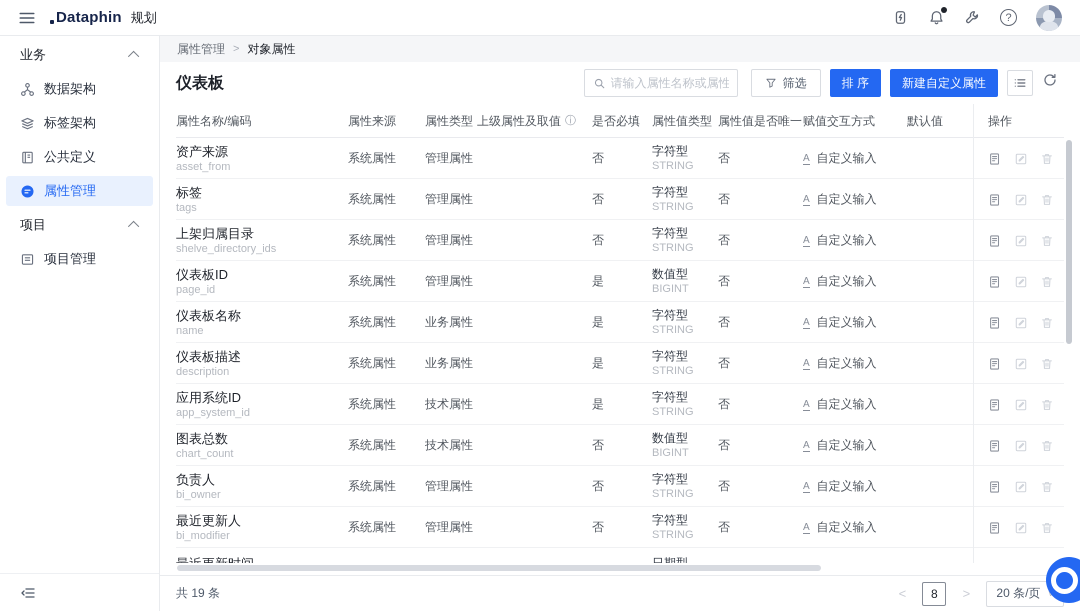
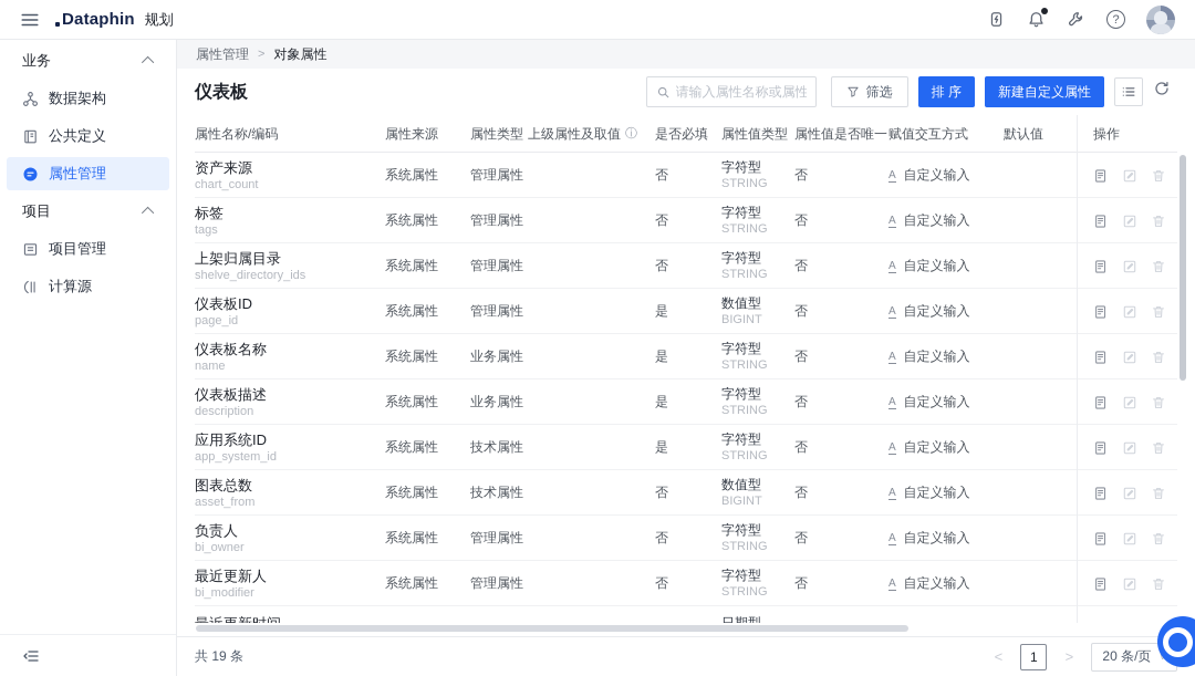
  Dataphin
  规划
  ?
  业务
  数据架构
- 标签架构
  公共定义
  属性管理
  项目
  项目管理
+ 计算源
  属性管理
  >
  对象属性
  仪表板
  请输入属性名称或属性
  筛选
  排 序
  新建自定义属性
  属性名称/编码
  属性来源
  属性类型
  上级属性及取值
  ⓘ
  是否必填
  属性值类型
  属性值是否唯一
  赋值交互方式
  默认值
  操作
  资产来源
- asset_from
+ chart_count
  系统属性
  管理属性
  否
  字符型
  STRING
  否
  A
  自定义输入
  标签
  tags
  系统属性
  管理属性
  否
  字符型
  STRING
  否
  A
  自定义输入
  上架归属目录
  shelve_directory_ids
  系统属性
  管理属性
  否
  字符型
  STRING
  否
  A
  自定义输入
  仪表板ID
  page_id
  系统属性
  管理属性
  是
  数值型
  BIGINT
  否
  A
  自定义输入
  仪表板名称
  name
  系统属性
  业务属性
  是
  字符型
  STRING
  否
  A
  自定义输入
  仪表板描述
  description
  系统属性
  业务属性
  是
  字符型
  STRING
  否
  A
  自定义输入
  应用系统ID
  app_system_id
  系统属性
  技术属性
  是
  字符型
  STRING
  否
  A
  自定义输入
  图表总数
- chart_count
+ asset_from
  系统属性
  技术属性
  否
  数值型
  BIGINT
  否
  A
  自定义输入
  负责人
  bi_owner
  系统属性
  管理属性
  否
  字符型
  STRING
  否
  A
  自定义输入
  最近更新人
  bi_modifier
  系统属性
  管理属性
  否
  字符型
  STRING
  否
  A
  自定义输入
  共 19 条
  <
- 8
+ 1
  >
  20 条/页
